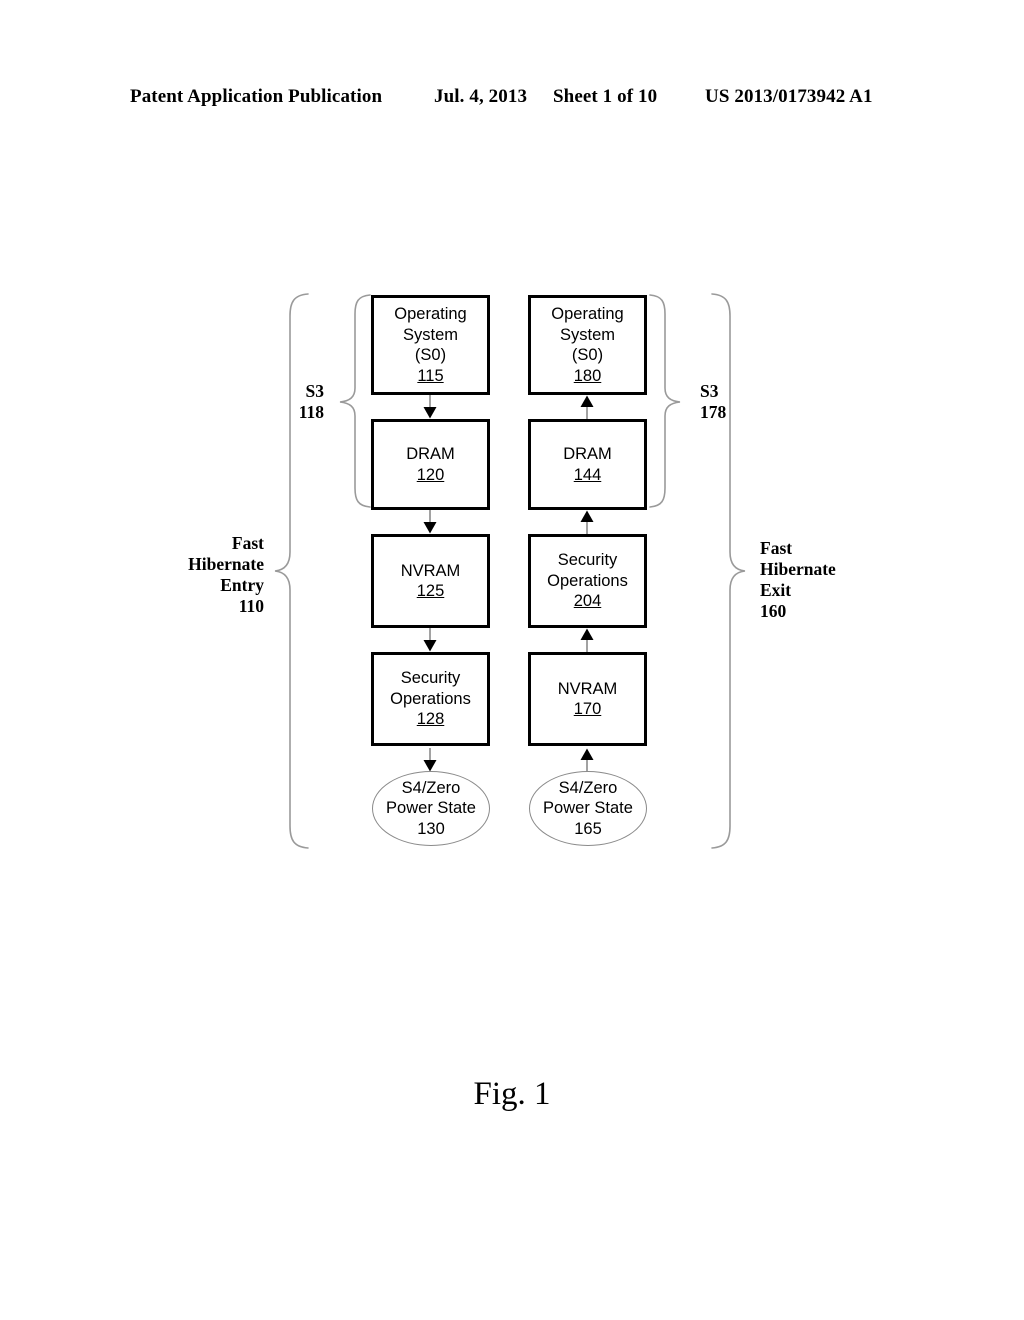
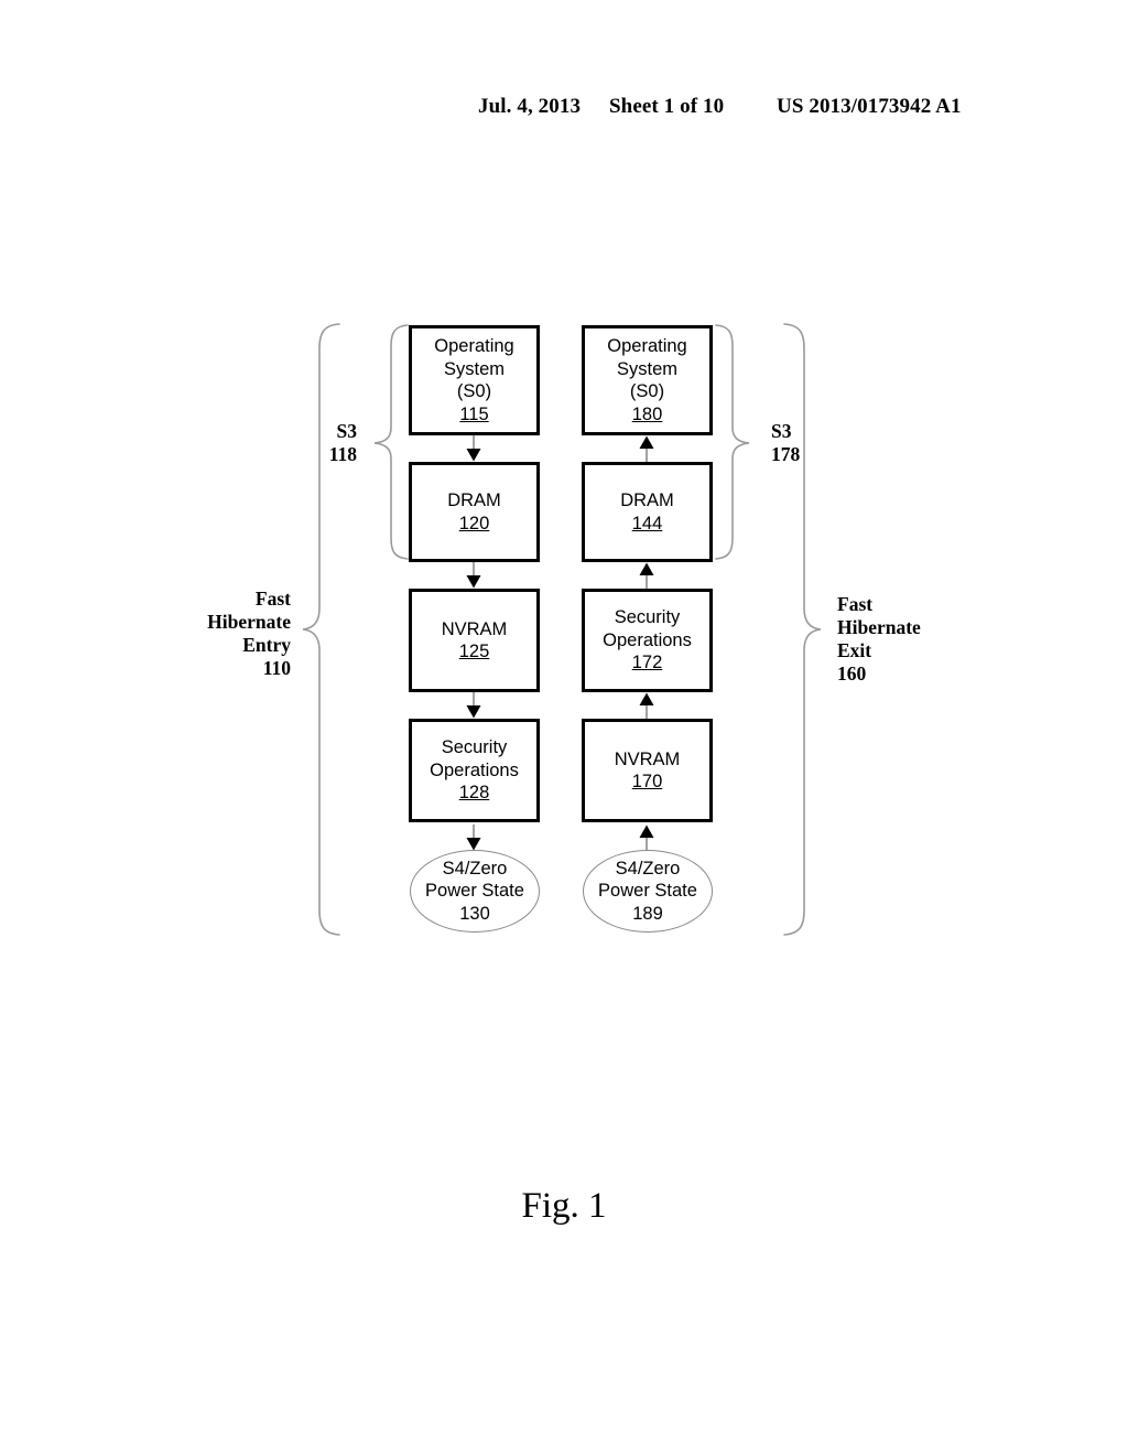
- Patent Application Publication
  Jul. 4, 2013
  Sheet 1 of 10
  US 2013/0173942 A1
  S3
  118
  Fast
  Hibernate
  Entry
  110
  S3
  178
  Fast
  Hibernate
  Exit
  160
  Operating
  System
  (S0)
  115
  DRAM
  120
  NVRAM
  125
  Security
  Operations
  128
  S4/Zero
  Power State
  130
  Operating
  System
  (S0)
  180
  DRAM
  144
  Security
  Operations
- 204
+ 172
  NVRAM
  170
  S4/Zero
  Power State
- 165
+ 189
  Fig. 1
